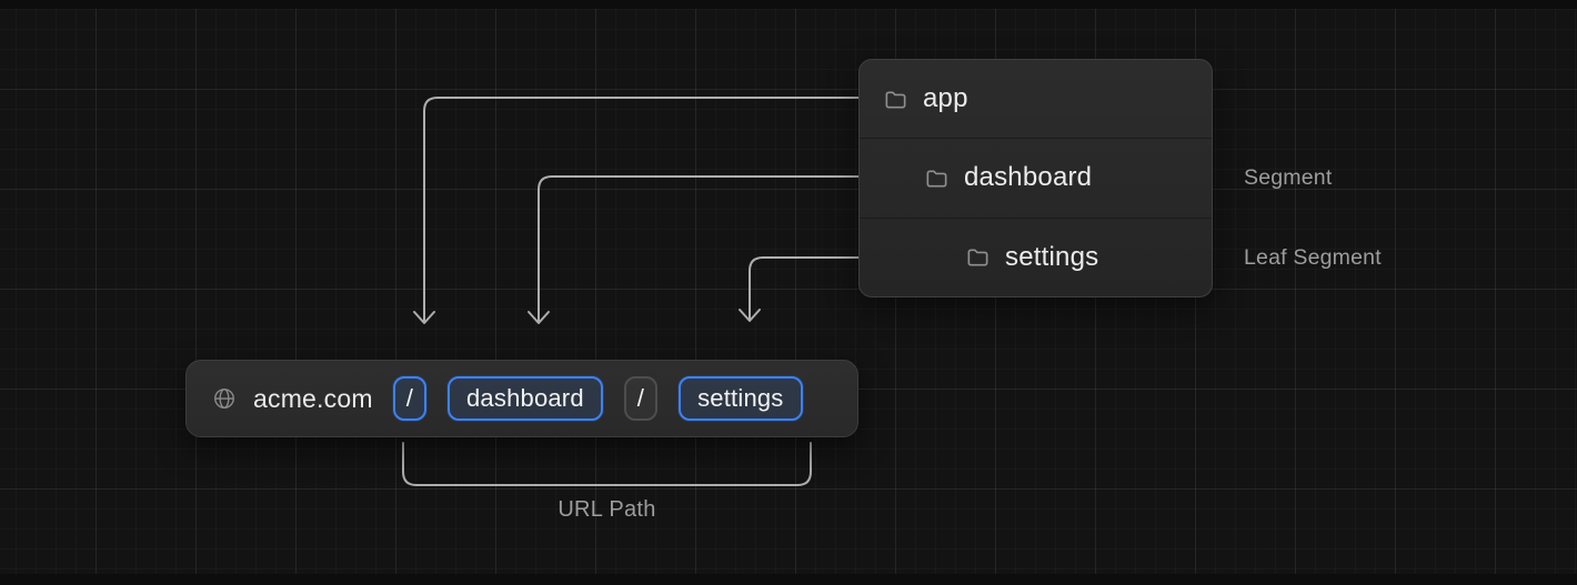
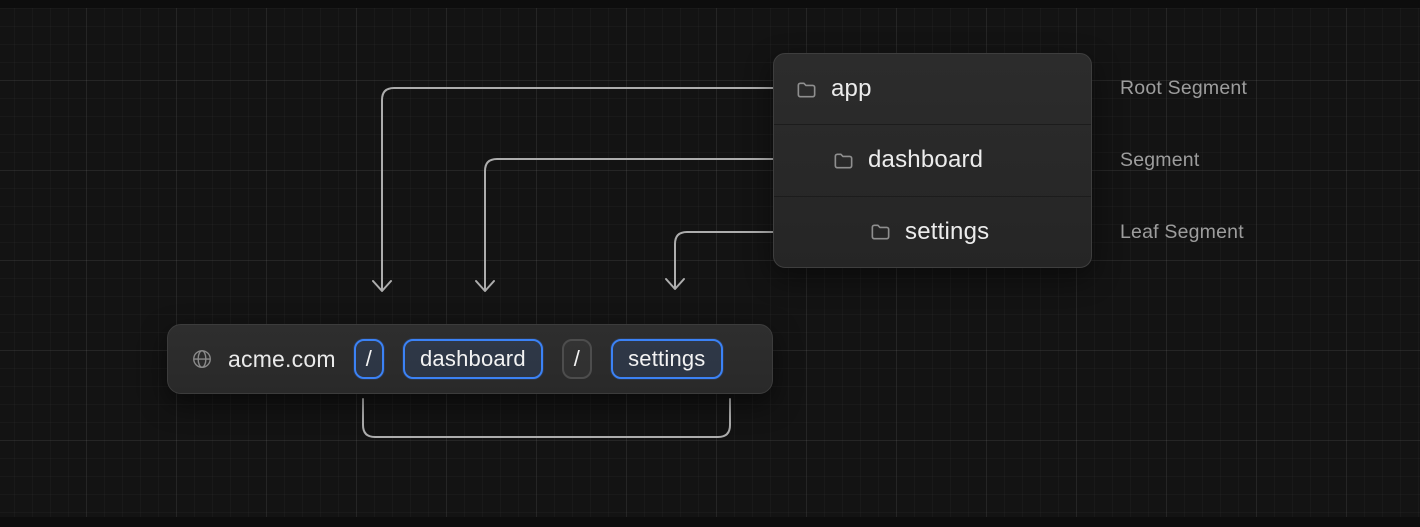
  app
  dashboard
  settings
+ Root Segment
  Segment
  Leaf Segment
  acme.com
  /
  dashboard
  /
  settings
- URL Path
